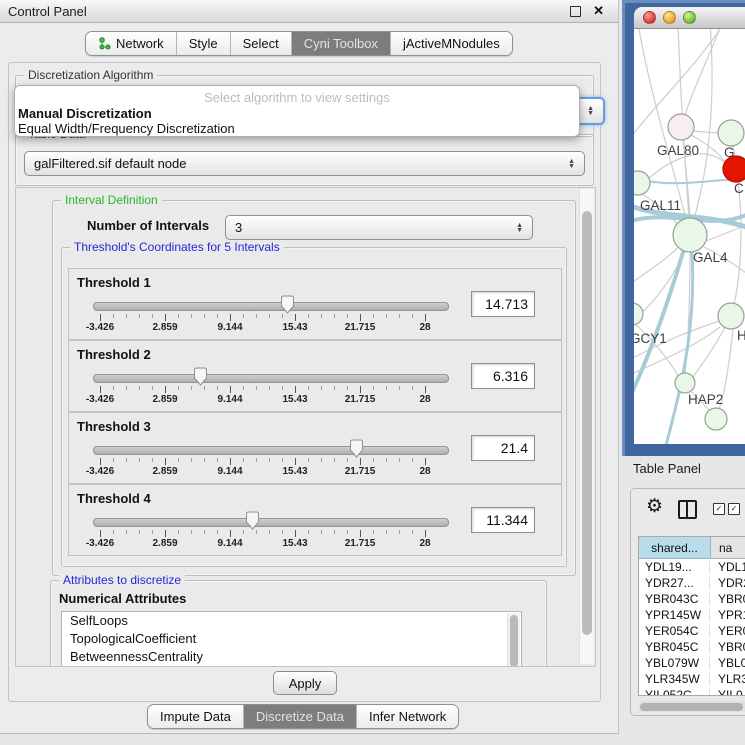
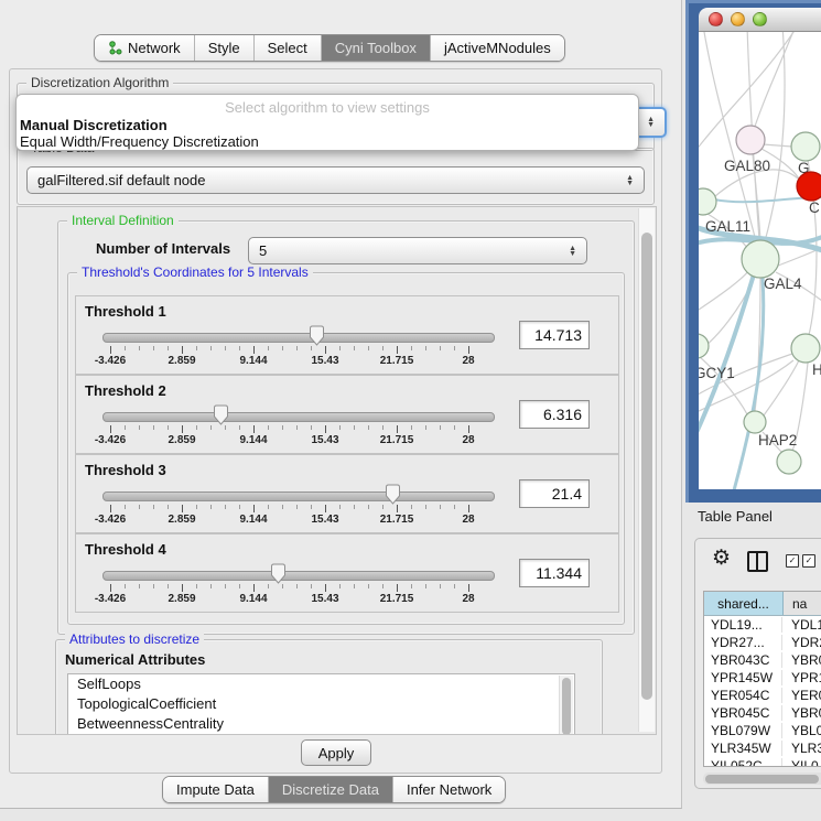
- Control Panel
- ✕
  Network
  Style
  Select
  Cyni Toolbox
  jActiveMNodules
  Discretization Algorithm
  Select algorithm to view settings
  Manual Discretization
  Equal Width/Frequency Discretization
  galFiltered.sif default node
  Interval Definition
  Number of Intervals
- 3
+ 5
  Threshold's Coordinates for 5 Intervals
  Threshold 1
  -3.426
  2.859
  9.144
  15.43
  21.715
  28
  14.713
  Threshold 2
  -3.426
  2.859
  9.144
  15.43
  21.715
  28
  6.316
  Threshold 3
  -3.426
  2.859
  9.144
  15.43
  21.715
  28
  21.4
  Threshold 4
  -3.426
  2.859
  9.144
  15.43
  21.715
  28
  11.344
  Attributes to discretize
  Numerical Attributes
  SelfLoops
  TopologicalCoefficient
  BetweennessCentrality
  Apply
  Impute Data
  Discretize Data
  Infer Network
  GAL80
  G.
  C
  GAL11
  GAL4
  GCY1
  H
  HAP2
  Table Panel
  ⚙
  ✓
  ✓
  shared...
  na
  YDL19...
  YDL
  YDR27...
  YDR
  YBR043C
  YBR
  YPR145W
  YPR
  YER054C
  YER
  YBR045C
  YBR
  YBL079W
  YBL0
  YLR345W
  YLR
